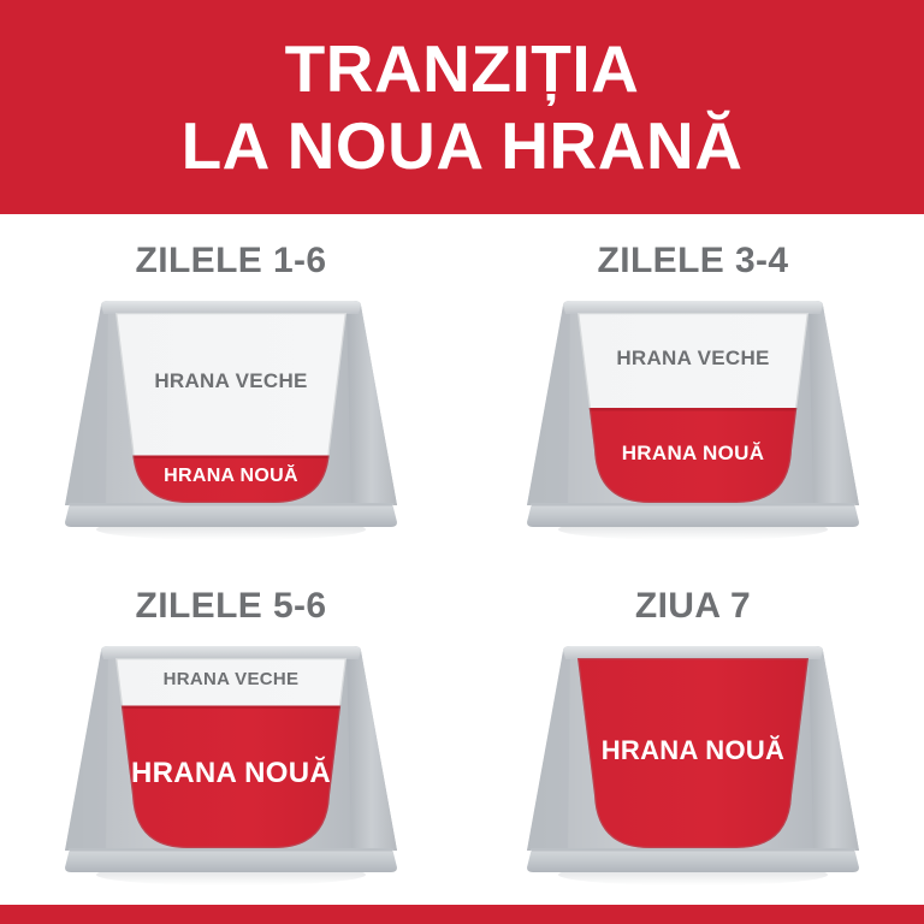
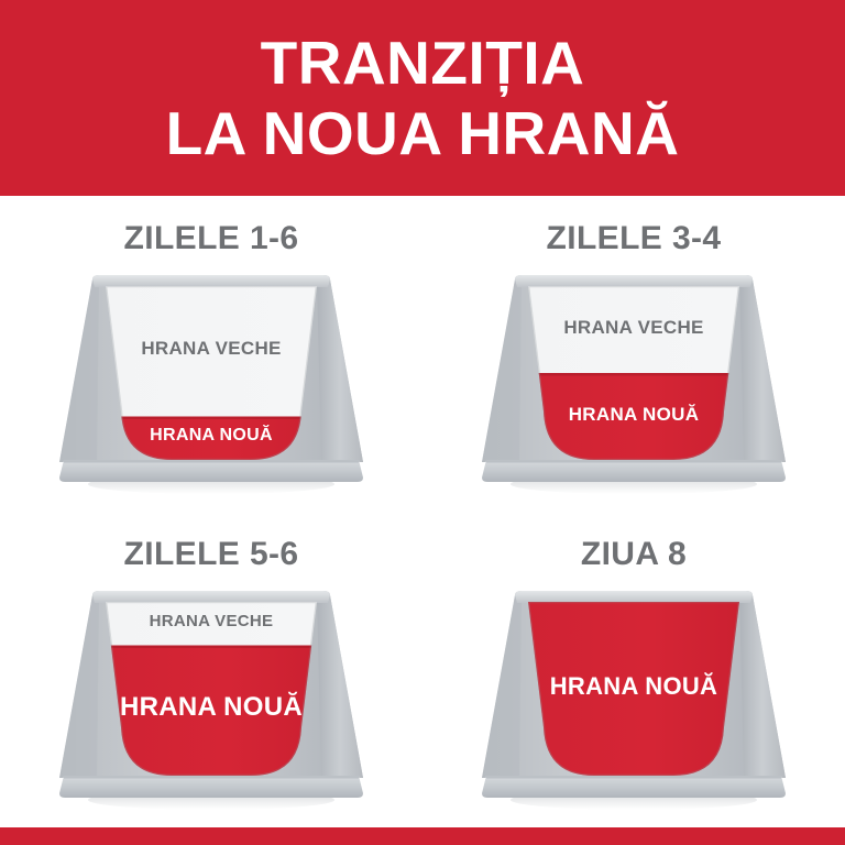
  TRANZIȚIA
  LA NOUA HRANĂ
  ZILELE 1-6
  HRANA VECHE
  HRANA NOUĂ
  ZILELE 3-4
  HRANA VECHE
  HRANA NOUĂ
  ZILELE 5-6
  HRANA VECHE
  HRANA NOUĂ
- ZIUA 7
+ ZIUA 8
  HRANA NOUĂ
